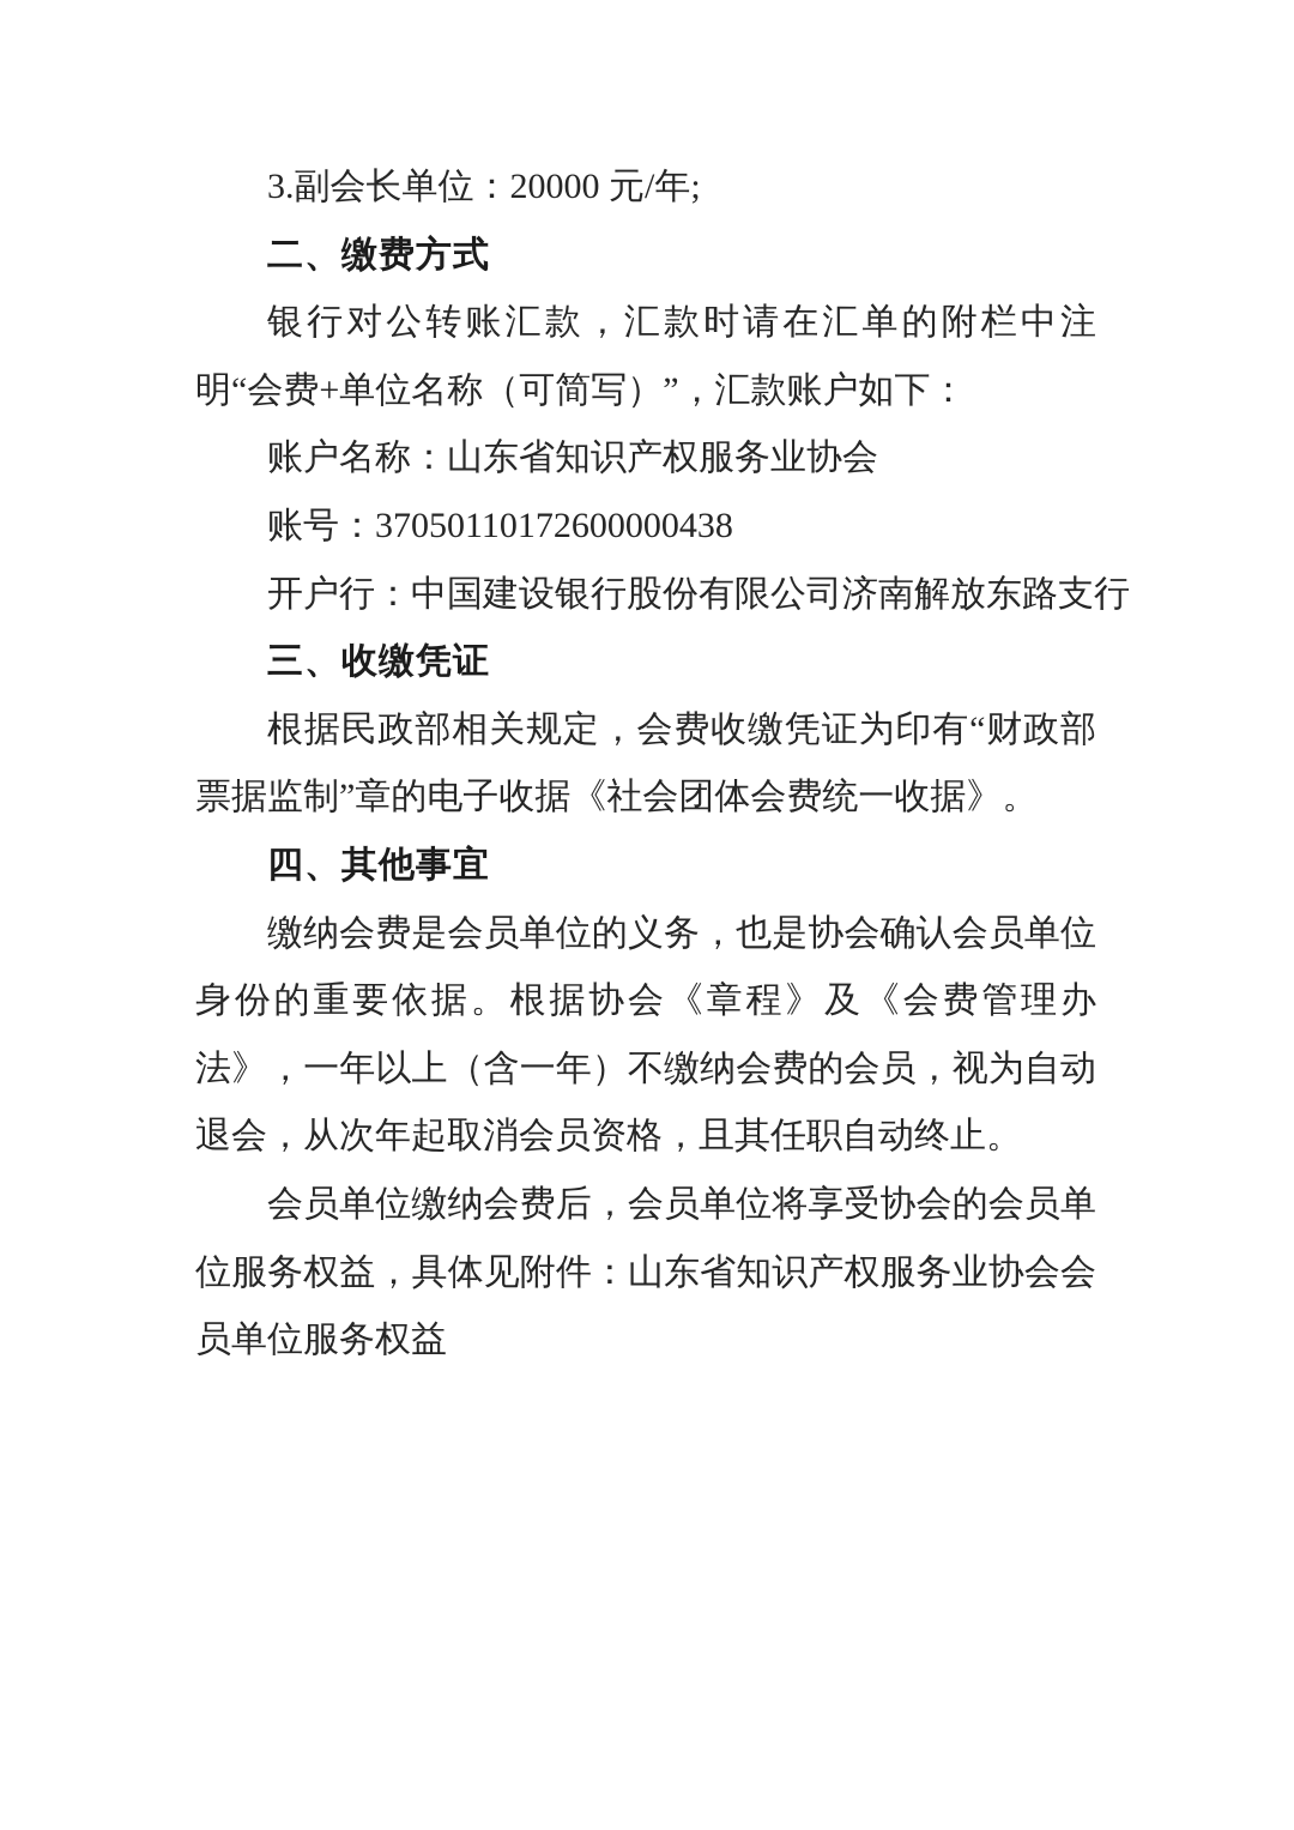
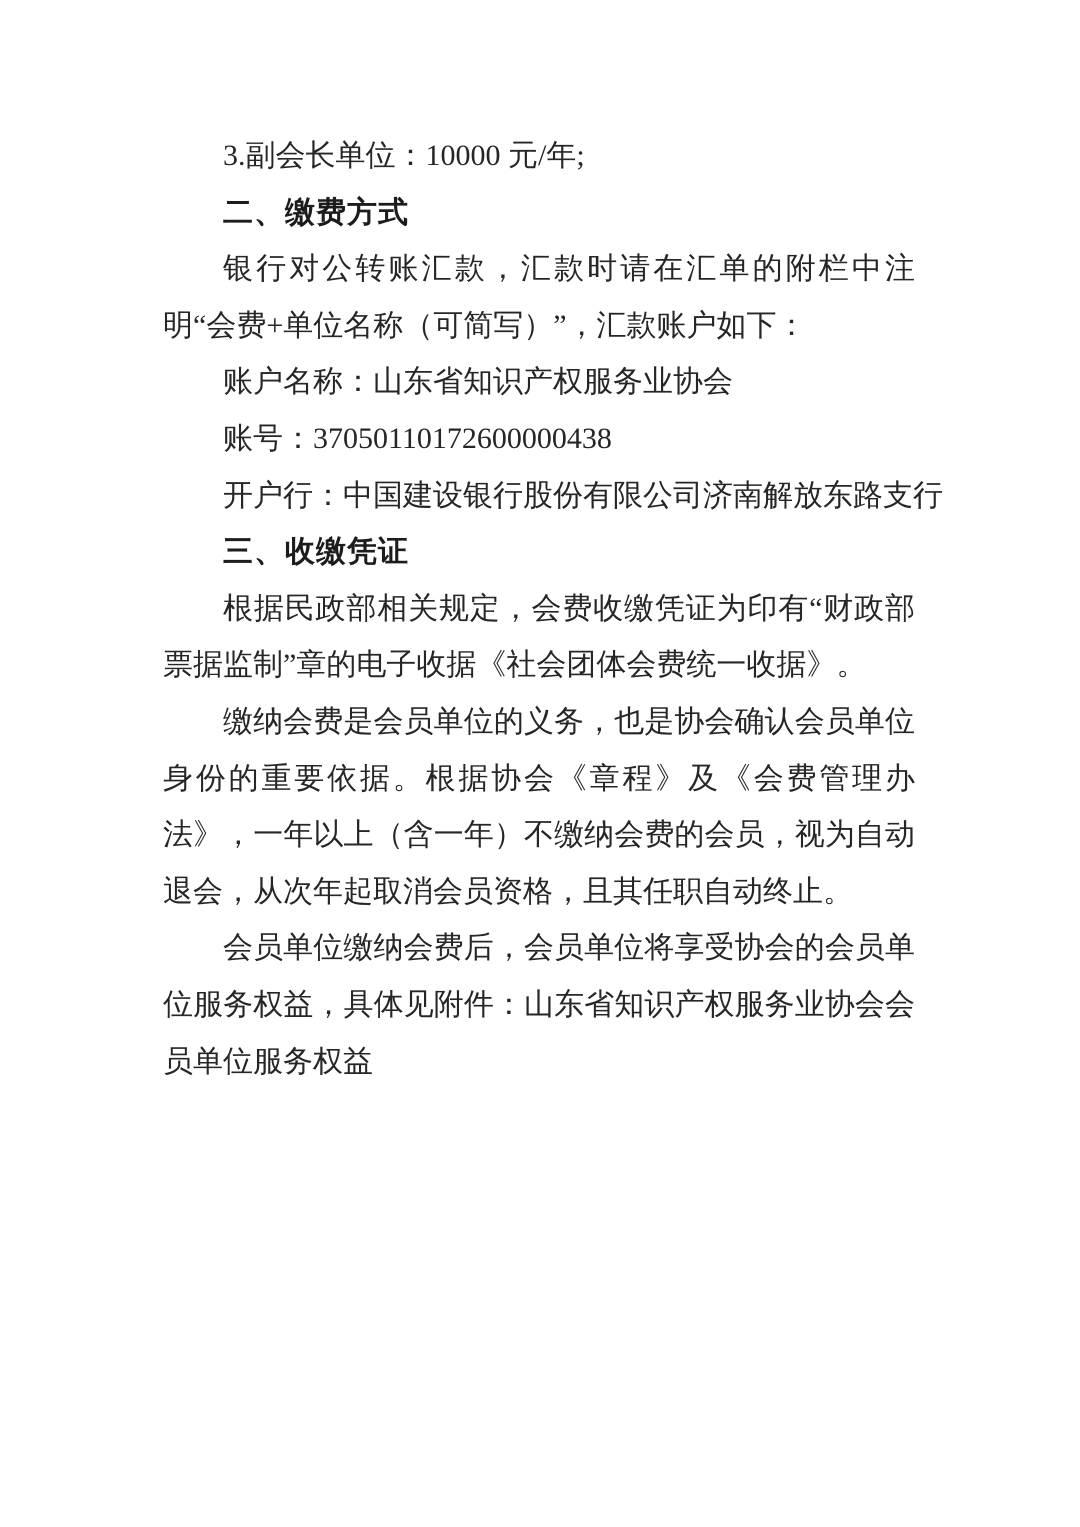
- 3.副会长单位：20000 元/年;
+ 3.副会长单位：10000 元/年;
  二、缴费方式
  银行对公转账汇款，汇款时请在汇单的附栏中注明“会费+单位名称（可简写）”，汇款账户如下：
  账户名称：山东省知识产权服务业协会
  账号：37050110172600000438
  开户行：中国建设银行股份有限公司济南解放东路支行
  三、收缴凭证
  根据民政部相关规定，会费收缴凭证为印有“财政部票据监制”章的电子收据《社会团体会费统一收据》。
- 四、其他事宜
  缴纳会费是会员单位的义务，也是协会确认会员单位身份的重要依据。根据协会《章程》及《会费管理办法》，一年以上（含一年）不缴纳会费的会员，视为自动退会，从次年起取消会员资格，且其任职自动终止。
  会员单位缴纳会费后，会员单位将享受协会的会员单位服务权益，具体见附件：山东省知识产权服务业协会会员单位服务权益
